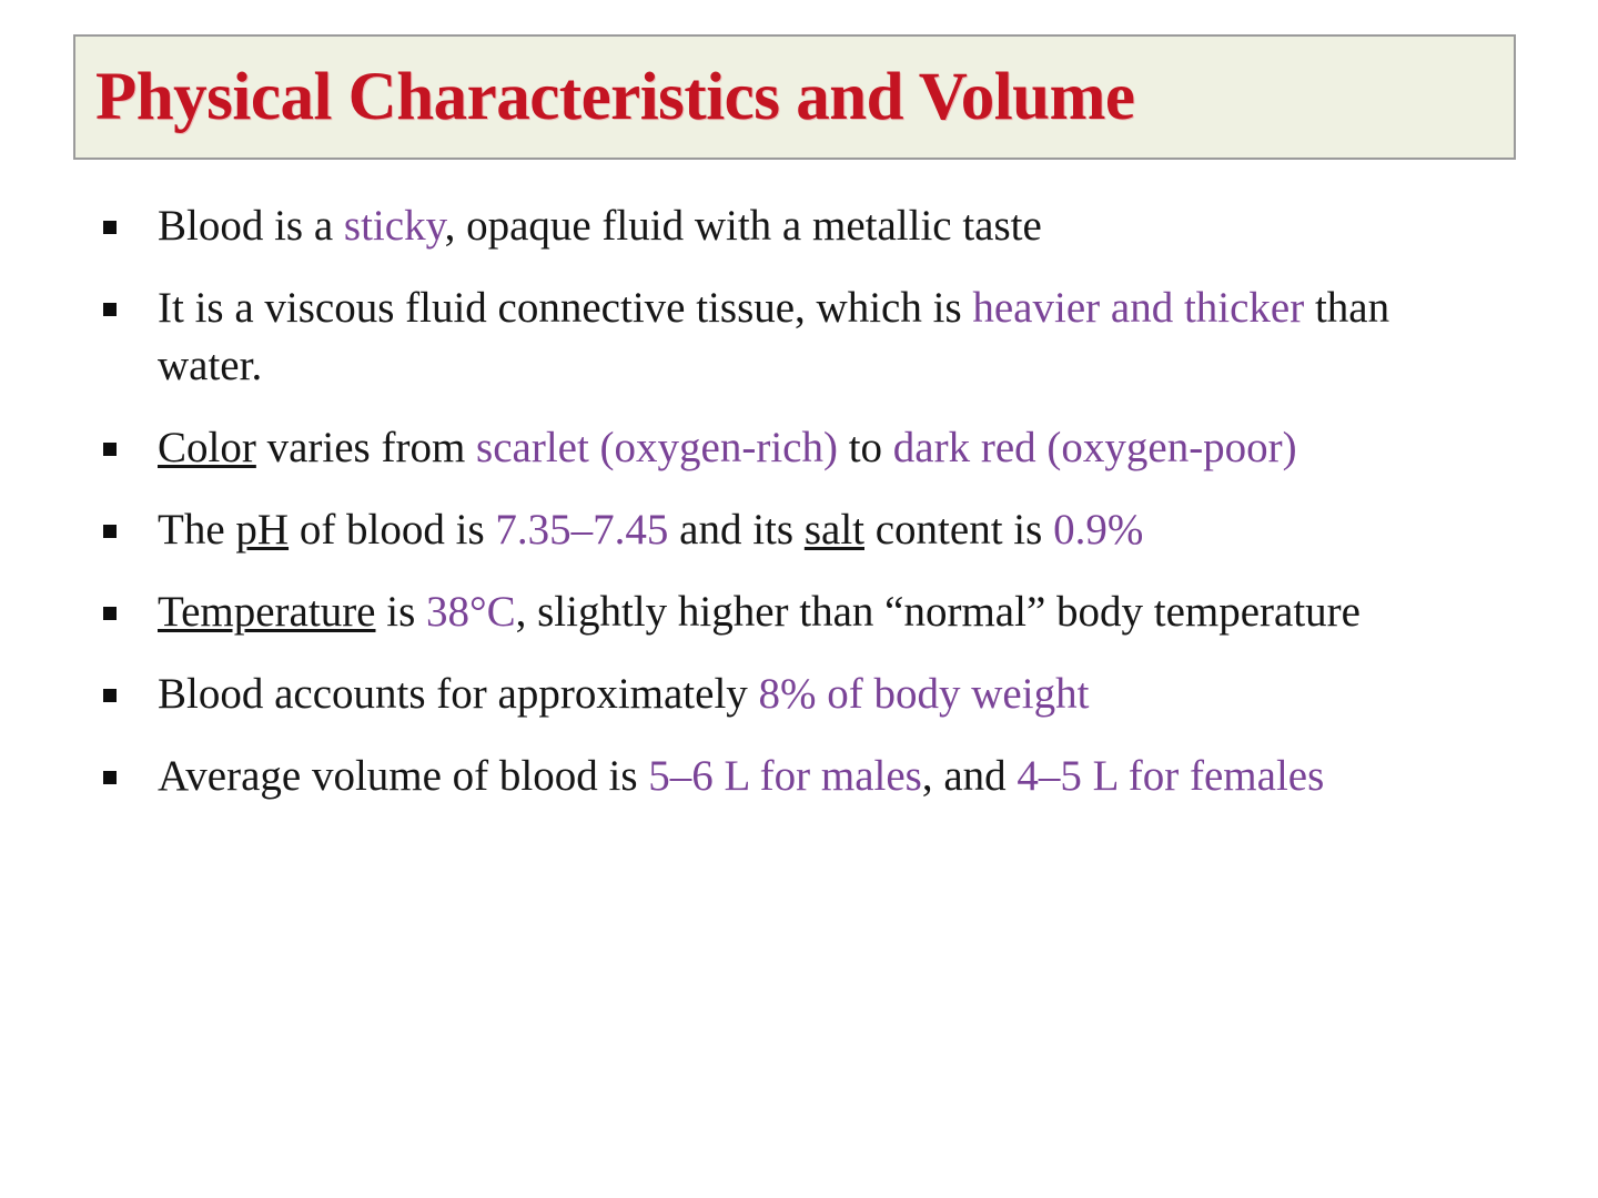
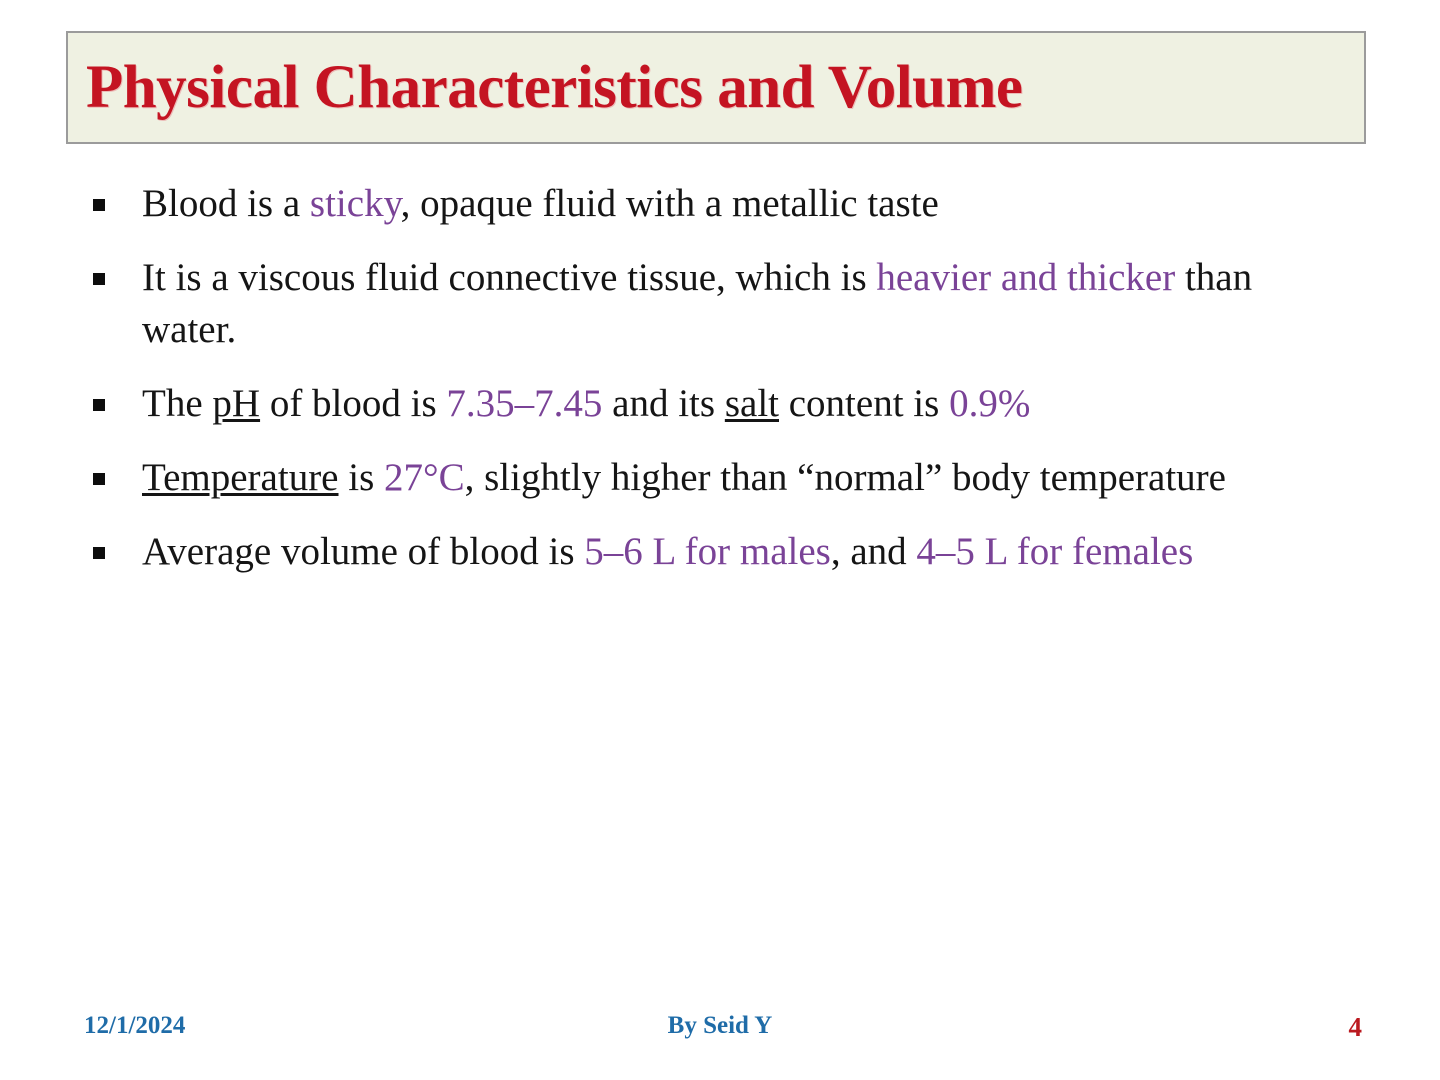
  Physical Characteristics and Volume
  Blood is a sticky, opaque fluid with a metallic taste
  It is a viscous fluid connective tissue, which is heavier and thicker than water.
- Color varies from scarlet (oxygen-rich) to dark red (oxygen-poor)
  The pH of blood is 7.35–7.45 and its salt content is 0.9%
- Temperature is 38°C, slightly higher than “normal” body temperature
+ Temperature is 27°C, slightly higher than “normal” body temperature
- Blood accounts for approximately 8% of body weight
  Average volume of blood is 5–6 L for males, and 4–5 L for females
+ 12/1/2024
+ By Seid Y
+ 4
